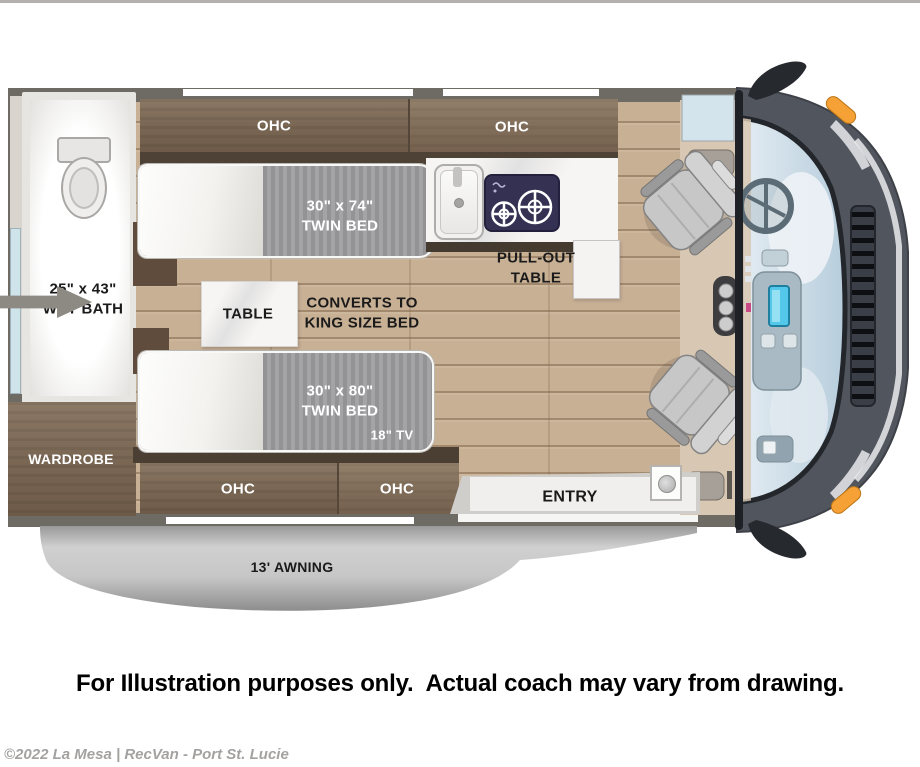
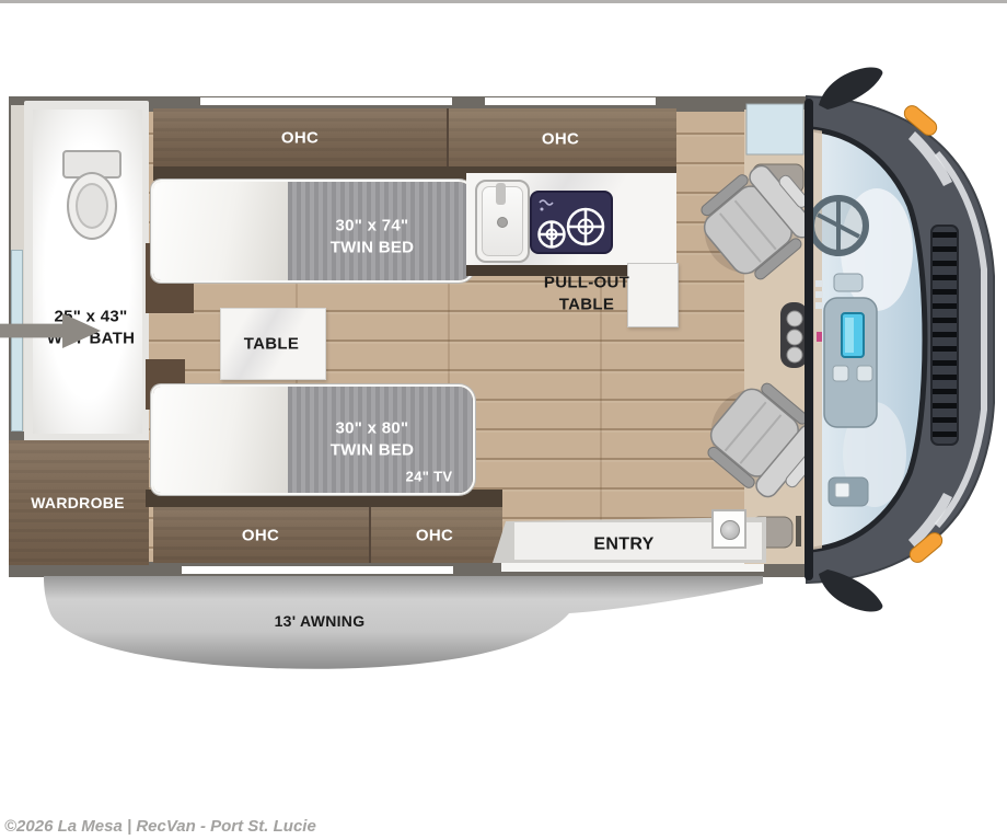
  2" x 43"
  W BATH
  WARDROBE
  OHC
  OHC
  OHC
  OHC
  30" x 74"
  TWIN BED
  30" x 80"
  TWIN BED
- 18" TV
+ 24" TV
  TABLE
- CONVERTS TO
- KING SIZE BED
  PULL-OUT
  TABLE
  ENTRY
  13' AWNING
- For Illustration purposes only. Actual coach may vary from drawing.
- ©2022 La Mesa | RecVan - Port St. Lucie
+ ©2026 La Mesa | RecVan - Port St. Lucie
